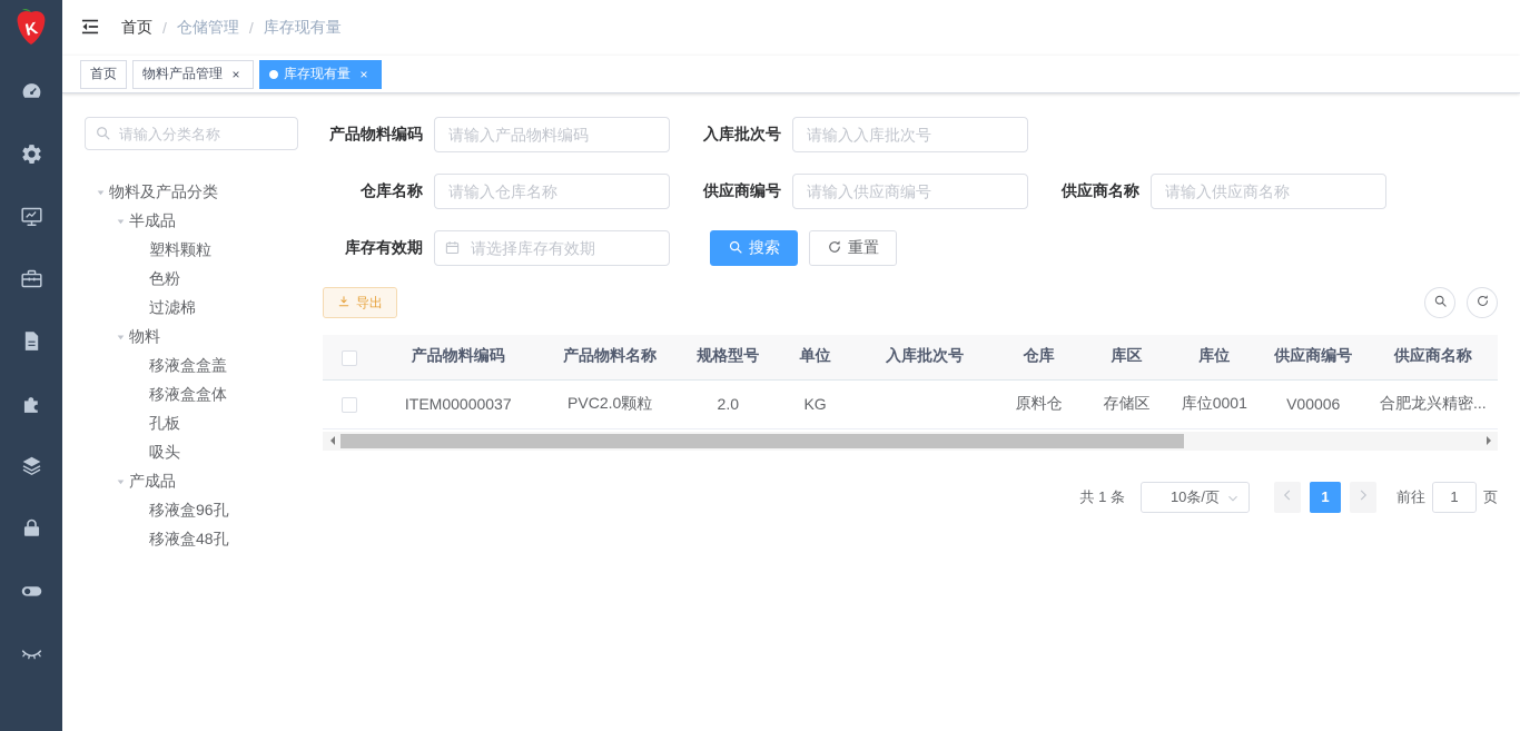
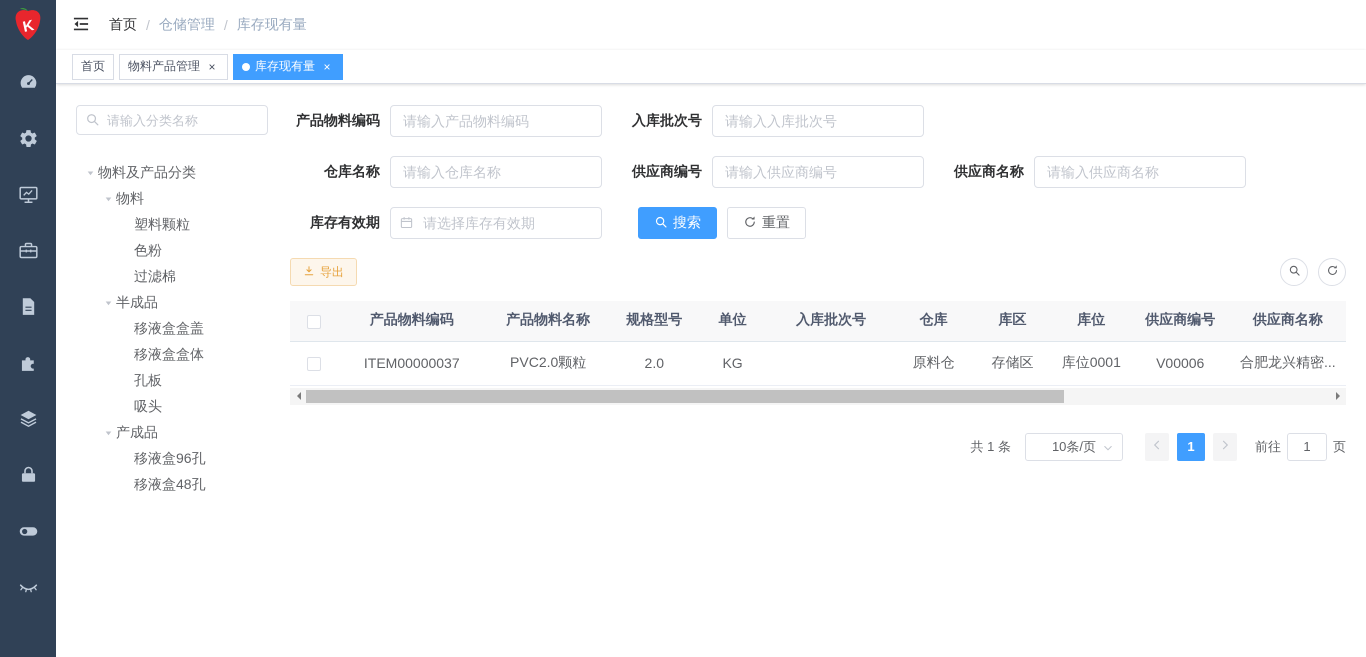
  首页
  /
  仓储管理
  /
  库存现有量
  首页
  物料产品管理
  ×
  库存现有量
  ×
  请输入分类名称
  物料及产品分类
- 半成品
+ 物料
  塑料颗粒
  色粉
  过滤棉
- 物料
+ 半成品
  移液盒盒盖
  移液盒盒体
  孔板
  吸头
  产成品
  移液盒96孔
  移液盒48孔
  产品物料编码
  请输入产品物料编码
  入库批次号
  请输入入库批次号
  仓库名称
  请输入仓库名称
  供应商编号
  请输入供应商编号
  供应商名称
  请输入供应商名称
  库存有效期
  请选择库存有效期
  搜索
  重置
  导出
  	产品物料编码	产品物料名称	规格型号	单位	入库批次号	仓库	库区	库位	供应商编号	供应商名称
  	ITEM00000037	PVC2.0颗粒	2.0	KG		原料仓	存储区	库位0001	V00006	合肥龙兴精密...
  共 1 条
  10条/页
  1
  前往
  1
  页
